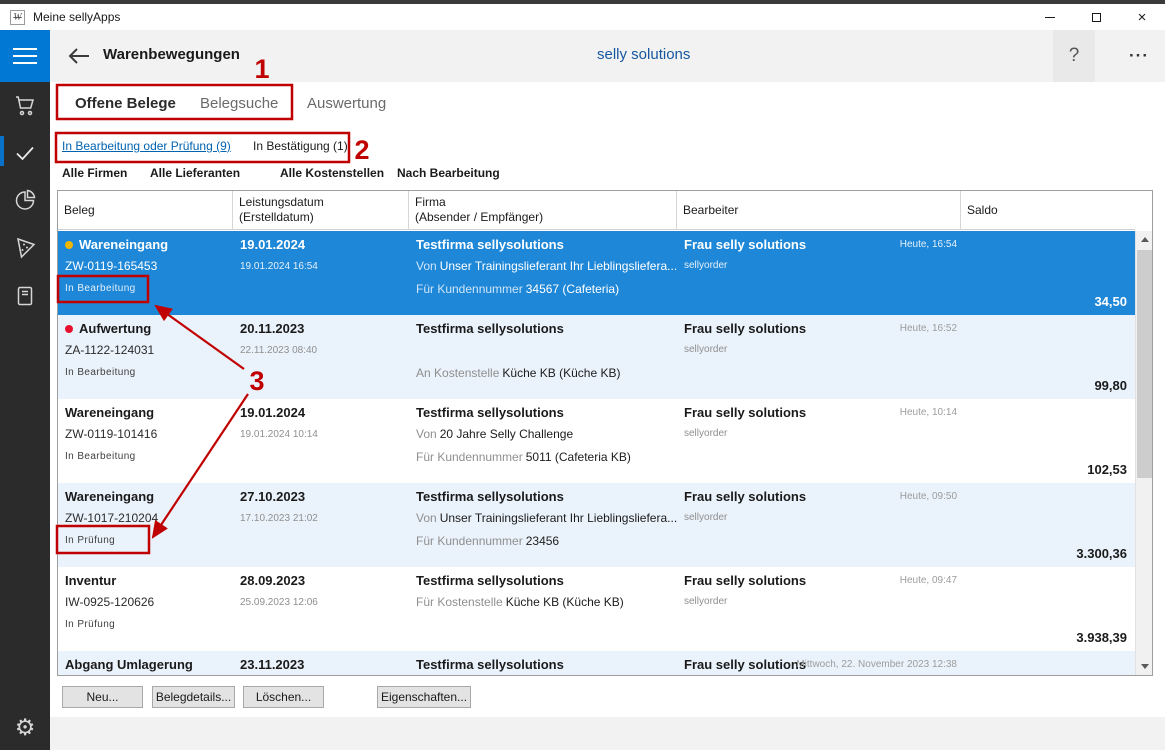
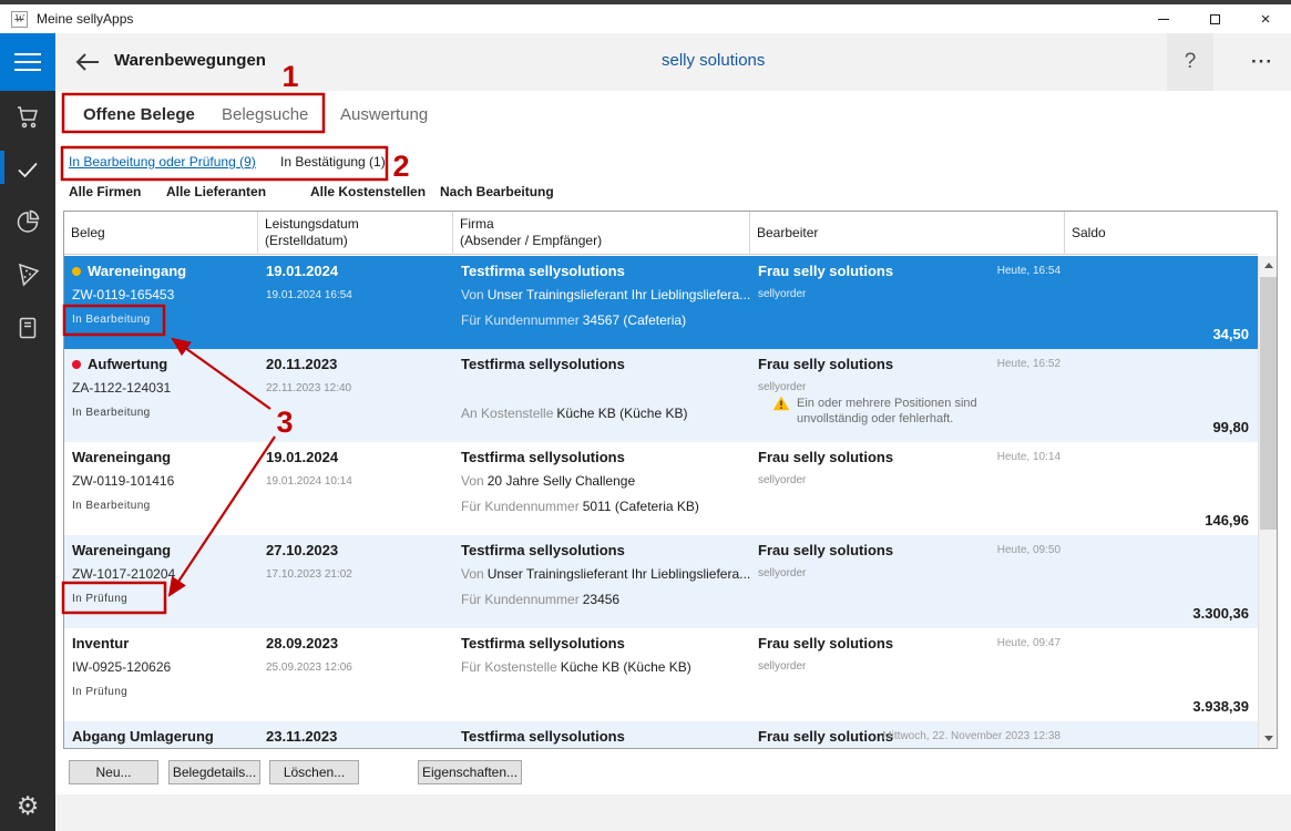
  W
  Meine sellyApps
  ×
  ⚙
  Warenbewegungen
  selly solutions
  ?
  ···
  Offene Belege
  Belegsuche
  Auswertung
  In Bearbeitung oder Prüfung (9)
  In Bestätigung (1)
  Alle Firmen
  Alle Lieferanten
  Alle Kostenstellen
  Nach Bearbeitung
  Beleg
  Leistungsdatum
  (Erstelldatum)
  Firma
  (Absender / Empfänger)
  Bearbeiter
  Saldo
  Wareneingang
  ZW-0119-165453
  In Bearbeitung
  19.01.2024
  19.01.2024 16:54
  Testfirma sellysolutions
  Von Unser Trainingslieferant Ihr Lieblingsliefera...
  Für Kundennummer 34567 (Cafeteria)
  Frau selly solutions
  sellyorder
  Heute, 16:54
  34,50
  Aufwertung
  ZA-1122-124031
  In Bearbeitung
  20.11.2023
- 22.11.2023 08:40
+ 22.11.2023 12:40
  Testfirma sellysolutions
  An Kostenstelle Küche KB (Küche KB)
  Frau selly solutions
  sellyorder
  Heute, 16:52
+ Ein oder mehrere Positionen sind unvollständig oder fehlerhaft.
  99,80
  Wareneingang
  ZW-0119-101416
  In Bearbeitung
  19.01.2024
  19.01.2024 10:14
  Testfirma sellysolutions
  Von 20 Jahre Selly Challenge
  Für Kundennummer 5011 (Cafeteria KB)
  Frau selly solutions
  sellyorder
  Heute, 10:14
- 102,53
+ 146,96
  Wareneingang
  ZW-1017-210204
  In Prüfung
  27.10.2023
  17.10.2023 21:02
  Testfirma sellysolutions
  Von Unser Trainingslieferant Ihr Lieblingsliefera...
  Für Kundennummer 23456
  Frau selly solutions
  sellyorder
  Heute, 09:50
  3.300,36
  Inventur
  IW-0925-120626
  In Prüfung
  28.09.2023
  25.09.2023 12:06
  Testfirma sellysolutions
  Für Kostenstelle Küche KB (Küche KB)
  Frau selly solutions
  sellyorder
  Heute, 09:47
  3.938,39
  Abgang Umlagerung
  23.11.2023
  Testfirma sellysolutions
  Frau selly solutions
  Mittwoch, 22. November 2023 12:38
  Neu...
  Belegdetails...
  Löschen...
  Eigenschaften...
  1
  2
  3
